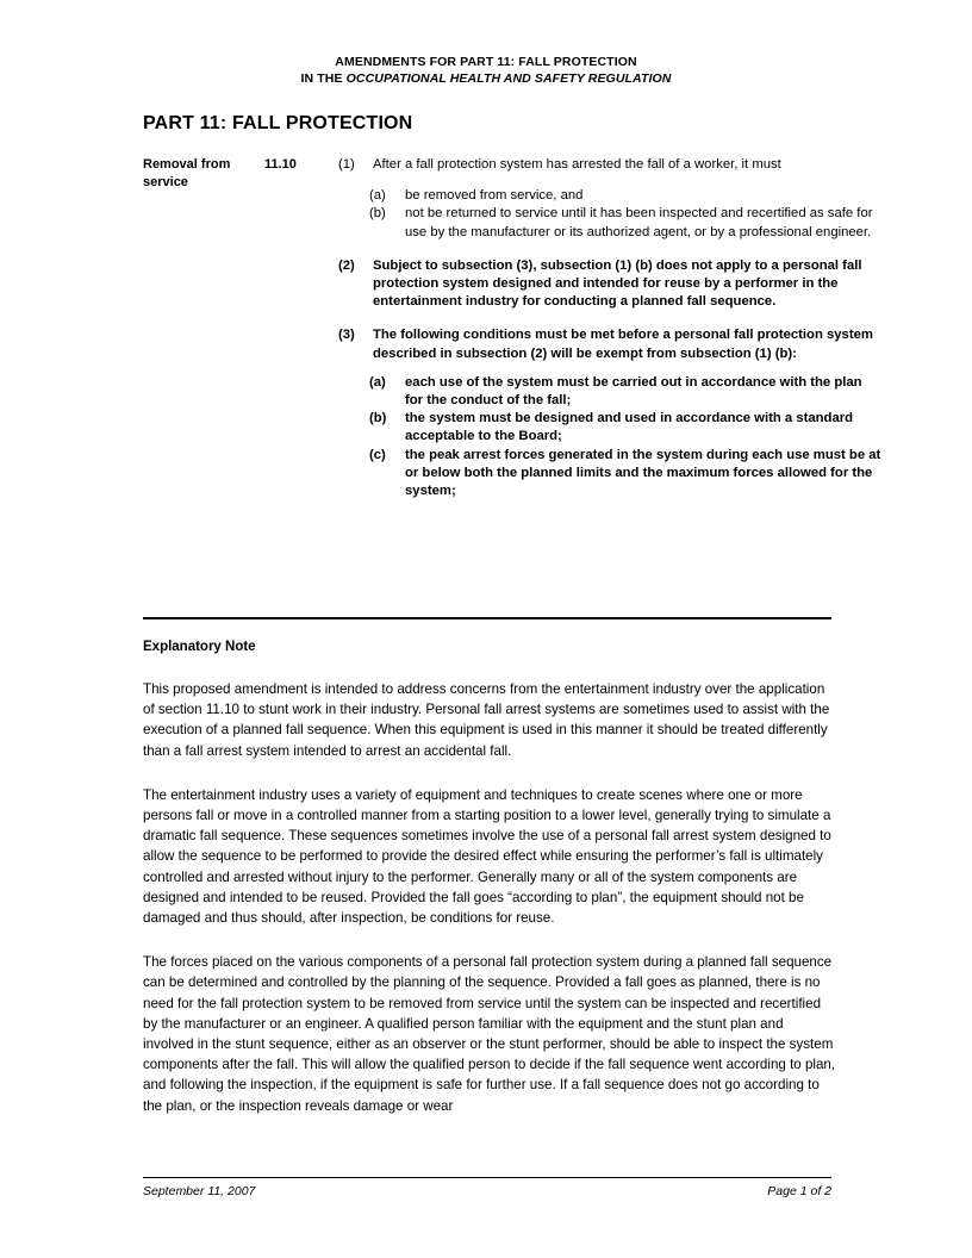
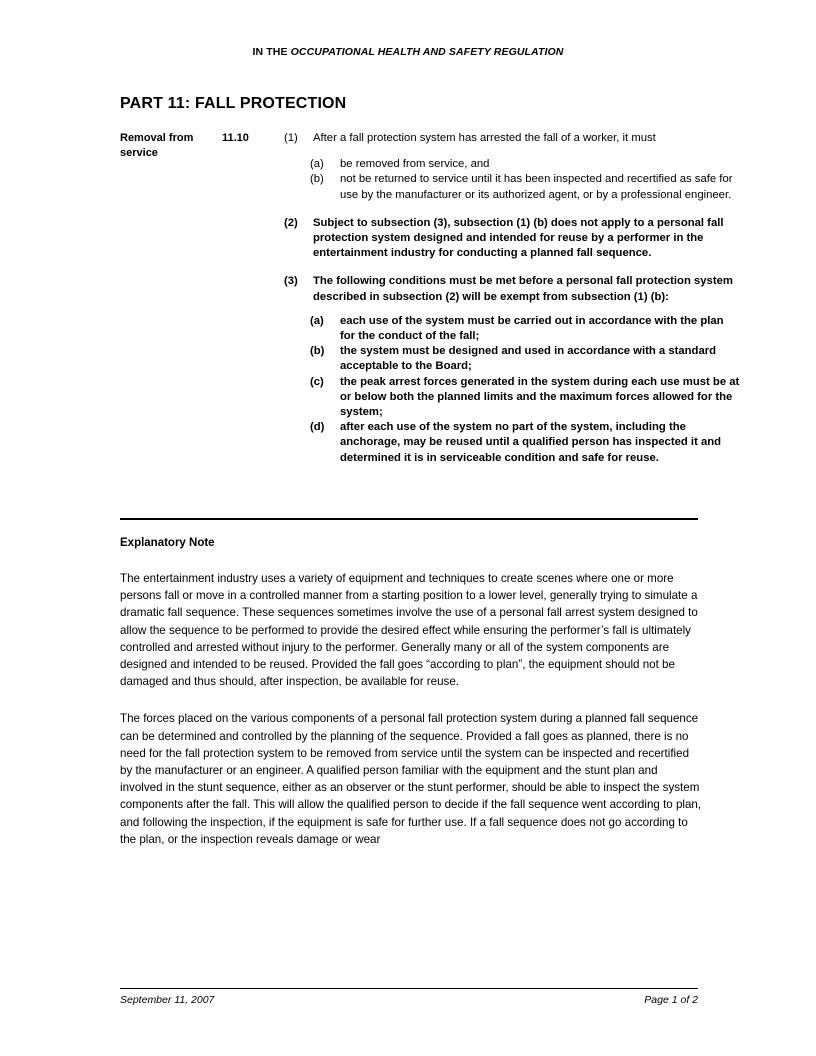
- AMENDMENTS FOR PART 11: FALL PROTECTION
  IN THE OCCUPATIONAL HEALTH AND SAFETY REGULATION
  PART 11: FALL PROTECTION
  Removal from service
  11.10
  (1)
  After a fall protection system has arrested the fall of a worker, it must
  (a)
  be removed from service, and
  (b)
  not be returned to service until it has been inspected and recertified as safe for use by the manufacturer or its authorized agent, or by a professional engineer.
  (2)
  Subject to subsection (3), subsection (1) (b) does not apply to a personal fall protection system designed and intended for reuse by a performer in the entertainment industry for conducting a planned fall sequence.
  (3)
  The following conditions must be met before a personal fall protection system described in subsection (2) will be exempt from subsection (1) (b):
  (a)
  each use of the system must be carried out in accordance with the plan for the conduct of the fall;
  (b)
  the system must be designed and used in accordance with a standard acceptable to the Board;
  (c)
  the peak arrest forces generated in the system during each use must be at or below both the planned limits and the maximum forces allowed for the system;
+ (d)
+ after each use of the system no part of the system, including the anchorage, may be reused until a qualified person has inspected it and determined it is in serviceable condition and safe for reuse.
  Explanatory Note
- This proposed amendment is intended to address concerns from the entertainment industry over the application of section 11.10 to stunt work in their industry. Personal fall arrest systems are sometimes used to assist with the execution of a planned fall sequence. When this equipment is used in this manner it should be treated differently than a fall arrest system intended to arrest an accidental fall.
- The entertainment industry uses a variety of equipment and techniques to create scenes where one or more persons fall or move in a controlled manner from a starting position to a lower level, generally trying to simulate a dramatic fall sequence. These sequences sometimes involve the use of a personal fall arrest system designed to allow the sequence to be performed to provide the desired effect while ensuring the performer’s fall is ultimately controlled and arrested without injury to the performer. Generally many or all of the system components are designed and intended to be reused. Provided the fall goes “according to plan”, the equipment should not be damaged and thus should, after inspection, be conditions for reuse.
+ The entertainment industry uses a variety of equipment and techniques to create scenes where one or more persons fall or move in a controlled manner from a starting position to a lower level, generally trying to simulate a dramatic fall sequence. These sequences sometimes involve the use of a personal fall arrest system designed to allow the sequence to be performed to provide the desired effect while ensuring the performer’s fall is ultimately controlled and arrested without injury to the performer. Generally many or all of the system components are designed and intended to be reused. Provided the fall goes “according to plan”, the equipment should not be damaged and thus should, after inspection, be available for reuse.
  The forces placed on the various components of a personal fall protection system during a planned fall sequence can be determined and controlled by the planning of the sequence. Provided a fall goes as planned, there is no need for the fall protection system to be removed from service until the system can be inspected and recertified by the manufacturer or an engineer. A qualified person familiar with the equipment and the stunt plan and involved in the stunt sequence, either as an observer or the stunt performer, should be able to inspect the system components after the fall. This will allow the qualified person to decide if the fall sequence went according to plan, and following the inspection, if the equipment is safe for further use. If a fall sequence does not go according to the plan, or the inspection reveals damage or wear
  September 11, 2007
  Page 1 of 2
